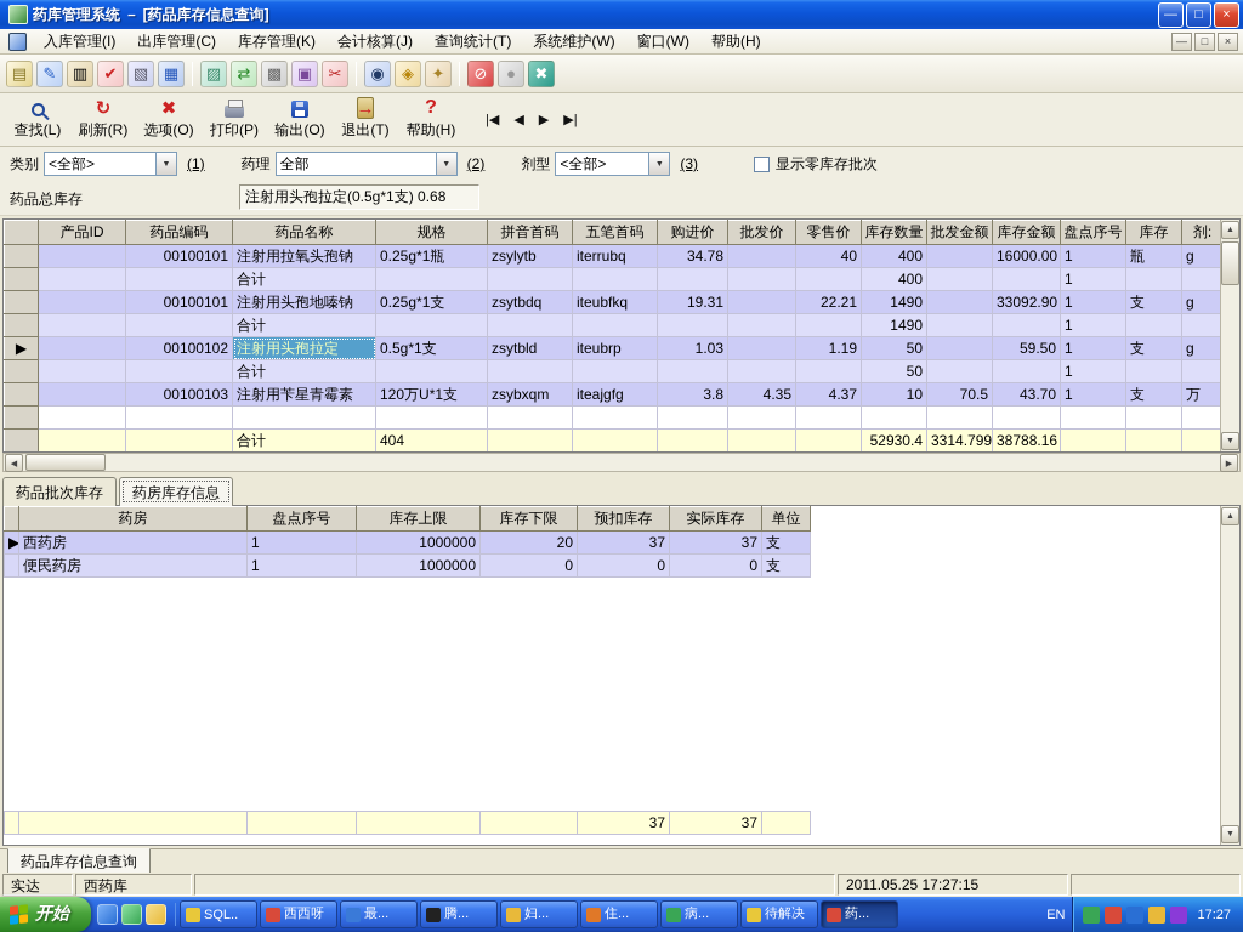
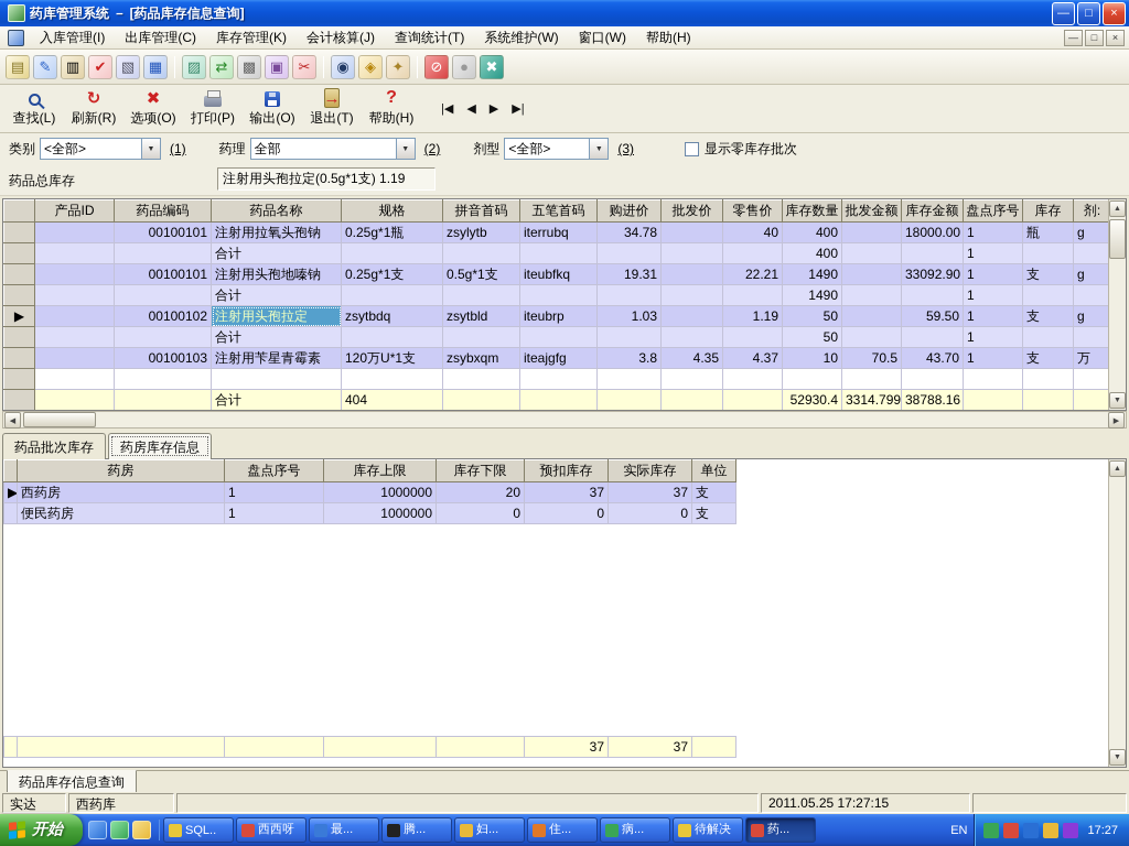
  药库管理系统 － [药品库存信息查询]
  —
  □
  ×
  入库管理(I)
  出库管理(C)
  库存管理(K)
  会计核算(J)
  查询统计(T)
  系统维护(W)
  窗口(W)
  帮助(H)
  —
  □
  ×
  查找(L)
  刷新(R)
  选项(O)
  打印(P)
  输出(O)
  退出(T)
  帮助(H)
  |◀
  ◀
  ▶
  ▶|
  类别
  <全部>
  (1)
  药理
  全部
  (2)
  剂型
  <全部>
  (3)
  显示零库存批次
  药品总库存
- 注射用头孢拉定(0.5g*1支) 0.68
+ 注射用头孢拉定(0.5g*1支) 1.19
  	产品ID	药品编码	药品名称	规格	拼音首码	五笔首码	购进价	批发价	零售价	库存数量	批发金额	库存金额	盘点序号	库存	剂:
- 		00100101	注射用拉氧头孢钠	0.25g*1瓶	zsylytb	iterrubq	34.78		40	400		16000.00	1	瓶	g
+ 		00100101	注射用拉氧头孢钠	0.25g*1瓶	zsylytb	iterrubq	34.78		40	400		18000.00	1	瓶	g
  			合计							400			1
- 		00100101	注射用头孢地嗪钠	0.25g*1支	zsytbdq	iteubfkq	19.31		22.21	1490		33092.90	1	支	g
+ 		00100101	注射用头孢地嗪钠	0.25g*1支	0.5g*1支	iteubfkq	19.31		22.21	1490		33092.90	1	支	g
  			合计							1490			1
- ▶		00100102	注射用头孢拉定	0.5g*1支	zsytbld	iteubrp	1.03		1.19	50		59.50	1	支	g
+ ▶		00100102	注射用头孢拉定	zsytbdq	zsytbld	iteubrp	1.03		1.19	50		59.50	1	支	g
  			合计							50			1
  		00100103	注射用苄星青霉素	120万U*1支	zsybxqm	iteajgfg	3.8	4.35	4.37	10	70.5	43.70	1	支	万
  			合计	404						52930.4	3314.799	38788.16
  药品批次库存
  药房库存信息
  	药房	盘点序号	库存上限	库存下限	预扣库存	实际库存	单位
  ▶	西药房	1	1000000	20	37	37	支
  	便民药房	1	1000000	0	0	0	支
  					37	37
  药品库存信息查询
  实达
  西药库
  2011.05.25 17:27:15
  开始
  SQL..
  西西呀
  最...
  腾...
  妇...
  住...
  病...
  待解决
  药...
  EN
  17:27
